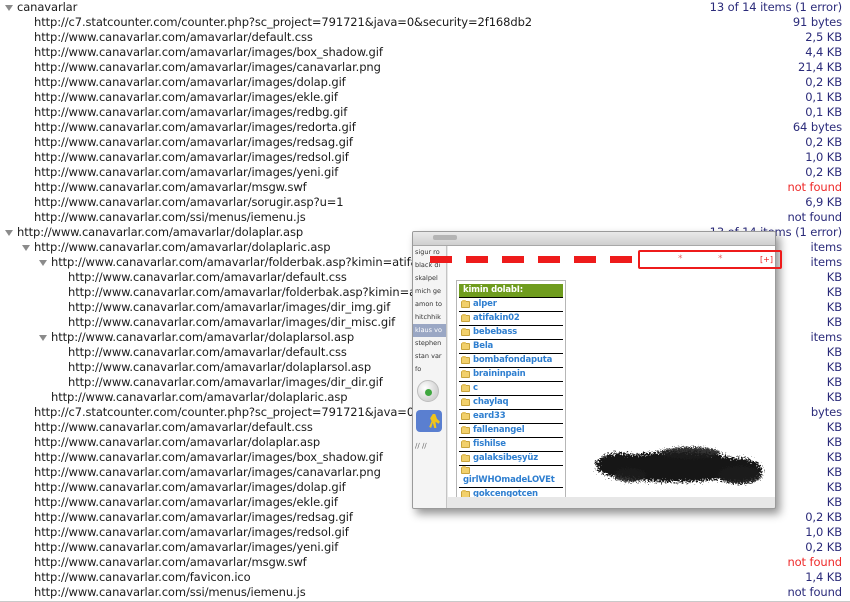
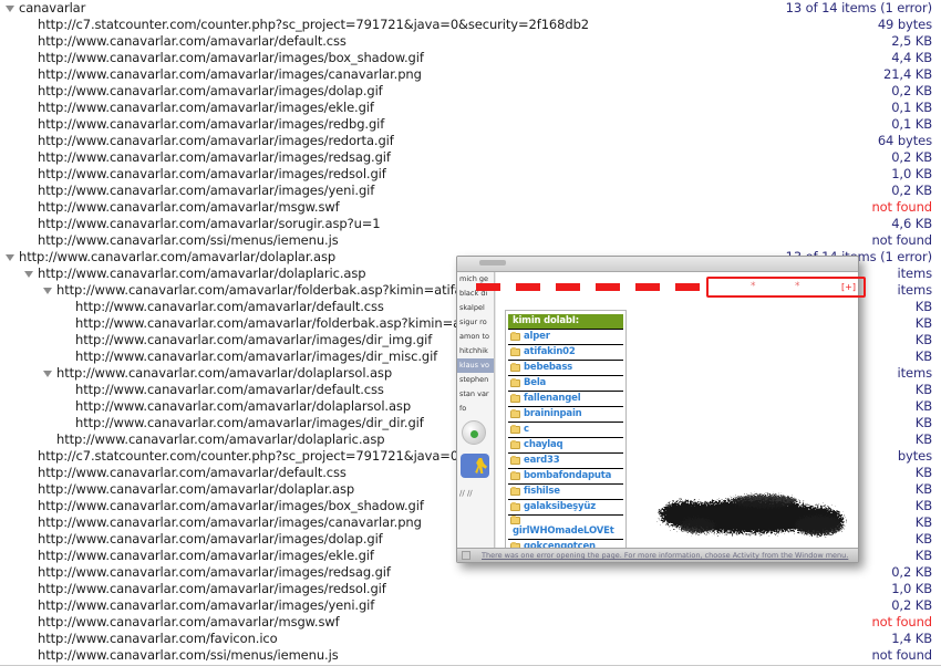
  canavarlar
  13 of 14 items (1 error)
  http://c7.statcounter.com/counter.php?sc_project=791721&java=0&security=2f168db2
- 91 bytes
+ 49 bytes
  http://www.canavarlar.com/amavarlar/default.css
  2,5 KB
  http://www.canavarlar.com/amavarlar/images/box_shadow.gif
  4,4 KB
  http://www.canavarlar.com/amavarlar/images/canavarlar.png
  21,4 KB
  http://www.canavarlar.com/amavarlar/images/dolap.gif
  0,2 KB
  http://www.canavarlar.com/amavarlar/images/ekle.gif
  0,1 KB
  http://www.canavarlar.com/amavarlar/images/redbg.gif
  0,1 KB
  http://www.canavarlar.com/amavarlar/images/redorta.gif
  64 bytes
  http://www.canavarlar.com/amavarlar/images/redsag.gif
  0,2 KB
  http://www.canavarlar.com/amavarlar/images/redsol.gif
  1,0 KB
  http://www.canavarlar.com/amavarlar/images/yeni.gif
  0,2 KB
  http://www.canavarlar.com/amavarlar/msgw.swf
  not found
  http://www.canavarlar.com/amavarlar/sorugir.asp?u=1
- 6,9 KB
+ 4,6 KB
  http://www.canavarlar.com/ssi/menus/iemenu.js
  not found
  http://www.canavarlar.com/amavarlar/dolaplar.asp
  http://www.canavarlar.com/amavarlar/dolaplaric.asp
  items
  http://www.canavarlar.com/amavarlar/folderbak.asp?kimin=atif
  items
  http://www.canavarlar.com/amavarlar/default.css
  KB
  http://www.canavarlar.com/amavarlar/folderbak.asp?kimin=
  KB
  http://www.canavarlar.com/amavarlar/images/dir_img.gif
  KB
  http://www.canavarlar.com/amavarlar/images/dir_misc.gif
  KB
  http://www.canavarlar.com/amavarlar/dolaplarsol.asp
  items
  http://www.canavarlar.com/amavarlar/default.css
  KB
  http://www.canavarlar.com/amavarlar/dolaplarsol.asp
  KB
  http://www.canavarlar.com/amavarlar/images/dir_dir.gif
  KB
  http://www.canavarlar.com/amavarlar/dolaplaric.asp
  KB
  http://c7.statcounter.com/counter.php?sc_project=791721&java=0
  bytes
  http://www.canavarlar.com/amavarlar/default.css
  KB
  http://www.canavarlar.com/amavarlar/dolaplar.asp
  KB
  http://www.canavarlar.com/amavarlar/images/box_shadow.gif
  KB
  http://www.canavarlar.com/amavarlar/images/canavarlar.png
  KB
  http://www.canavarlar.com/amavarlar/images/dolap.gif
  KB
  http://www.canavarlar.com/amavarlar/images/ekle.gif
  KB
  http://www.canavarlar.com/amavarlar/images/redsag.gif
  0,2 KB
  http://www.canavarlar.com/amavarlar/images/redsol.gif
  1,0 KB
  http://www.canavarlar.com/amavarlar/images/yeni.gif
  0,2 KB
  http://www.canavarlar.com/amavarlar/msgw.swf
  not found
  http://www.canavarlar.com/favicon.ico
  1,4 KB
  http://www.canavarlar.com/ssi/menus/iemenu.js
  not found
- sigur ro
+ mich ge
  black di
  skalpel
- mich ge
+ sigur ro
  amon to
  hitchhik
  klaus vo
  stephen
  stan var
  fo
  // //
  kimin dolabI:
  alper
  atifakin02
  bebebass
  Bela
- bombafondaputa
+ fallenangel
  braininpain
  c
  chaylaq
  eard33
- fallenangel
+ bombafondaputa
  fishilse
  galaksibeşyüz
  girlWHOmadeLOVEt
  gokcengotcen
+ There was one error opening the page. For more information, choose Activity from the Window menu.
  *
  *
  [+]
